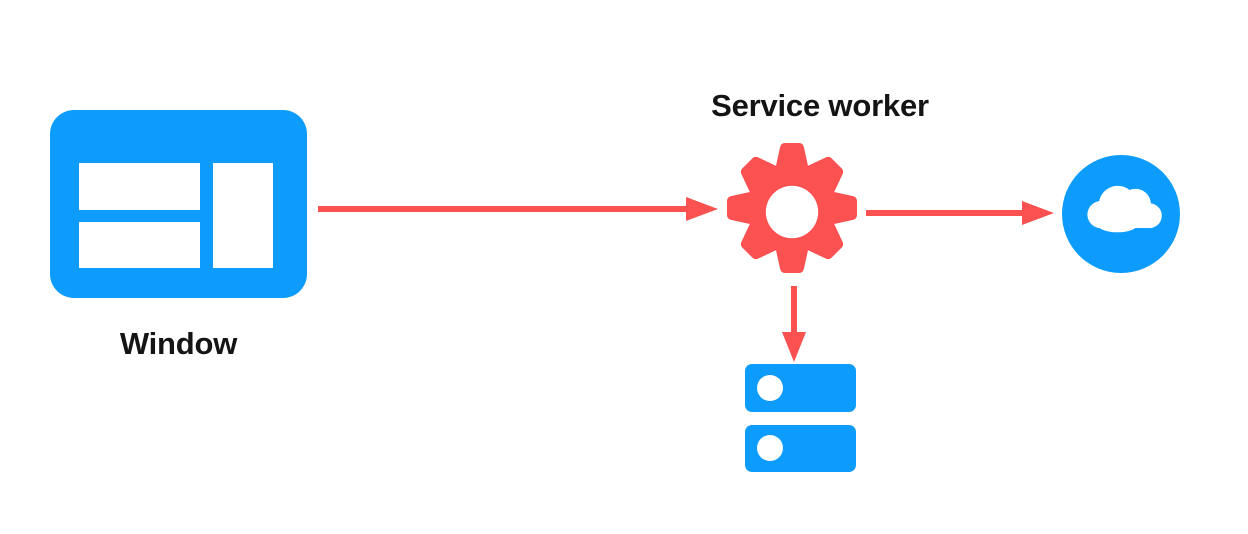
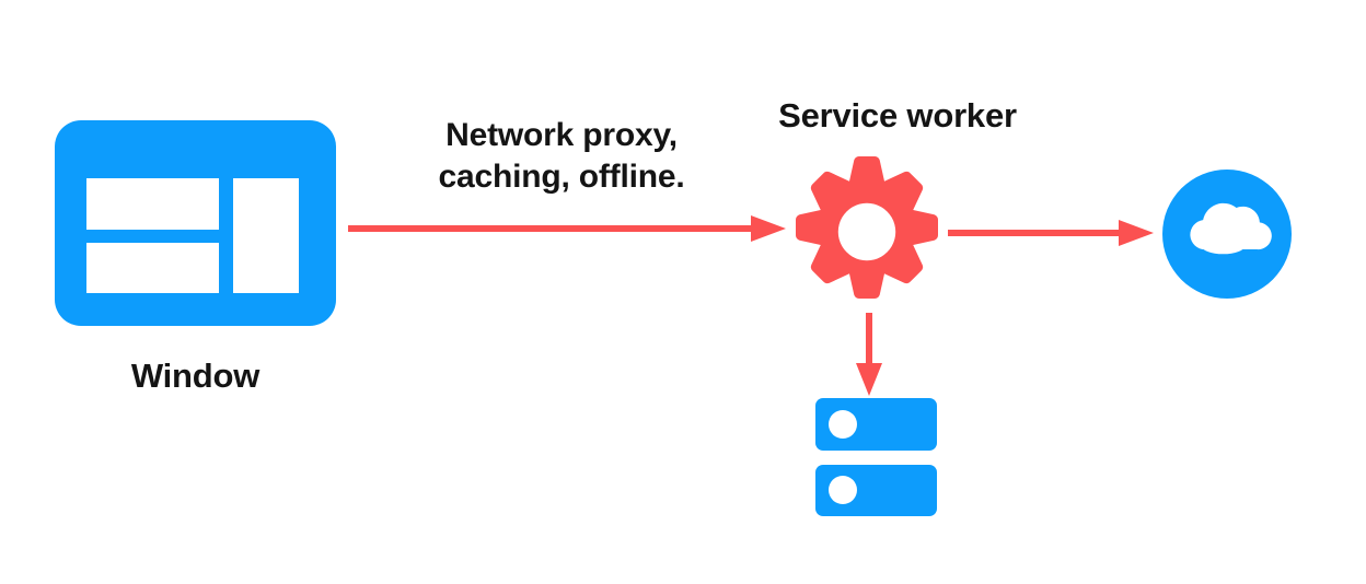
  Window
+ Network proxy,
+ caching, offline.
  Service worker
